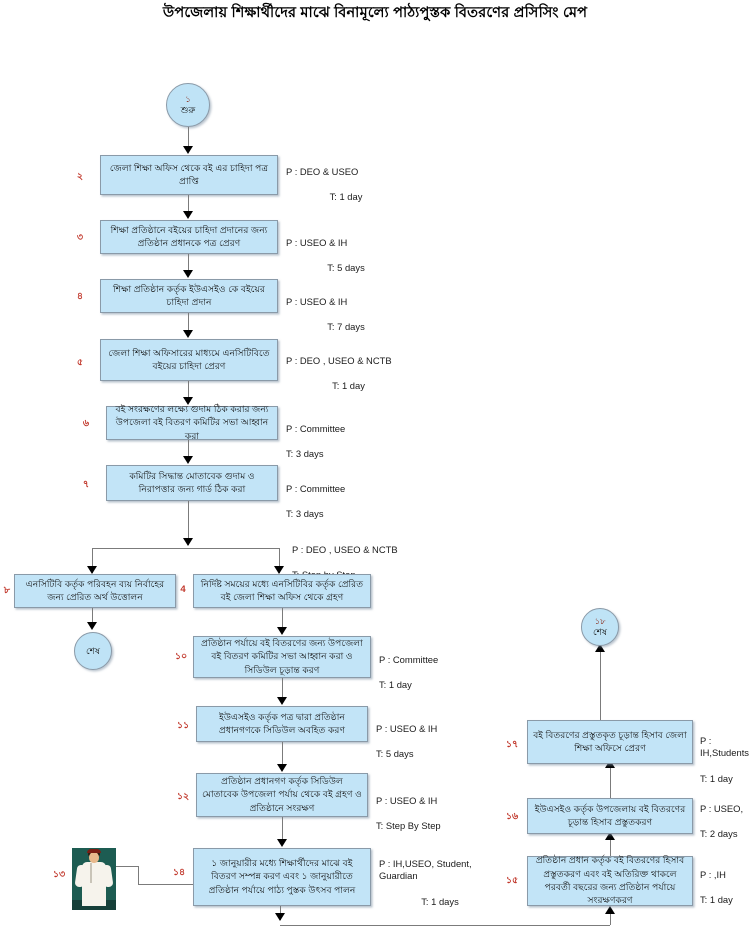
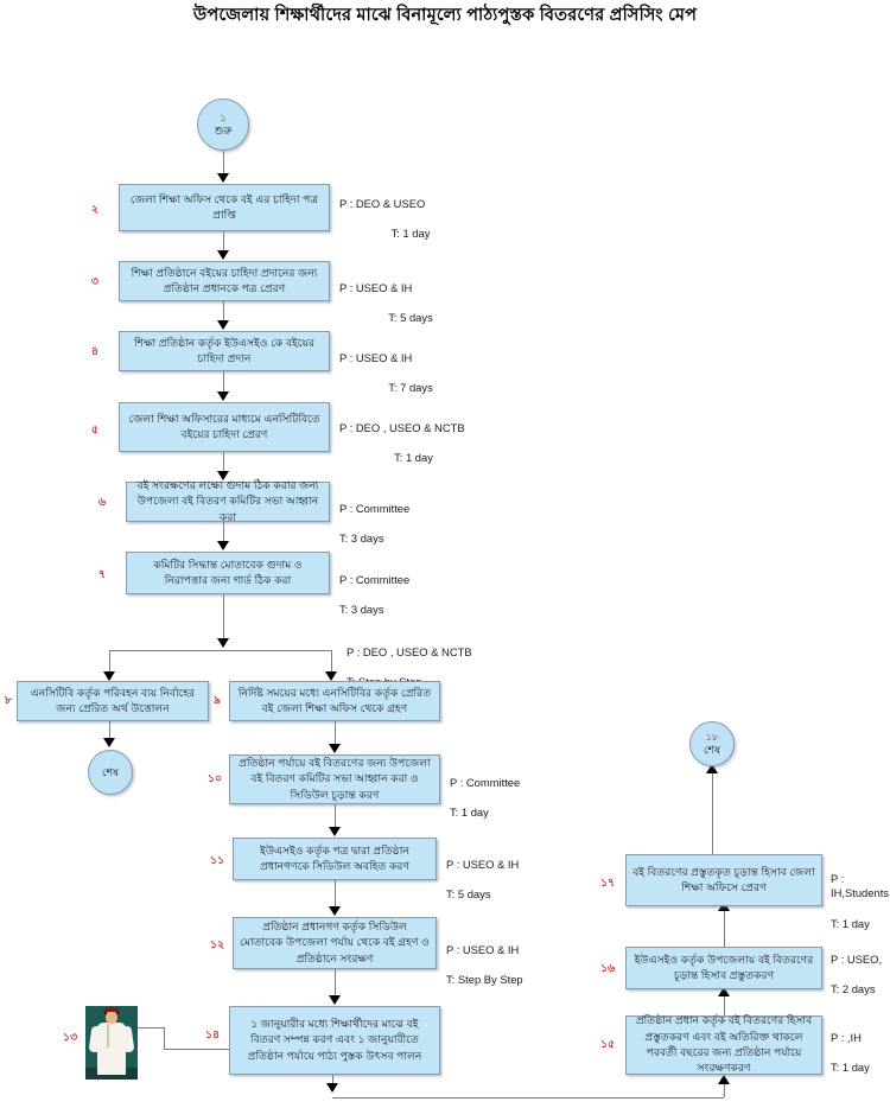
  উপজেলায় শিক্ষার্থীদের মাঝে বিনামূল্যে পাঠ্যপুস্তক বিতরণের প্রসিসিং মেপ
  ১
  শুরু
  জেলা শিক্ষা অফিস থেকে বই এর চাহিদা পত্র প্রাপ্তি
  ২
  P : DEO & USEO
  T: 1 day
  শিক্ষা প্রতিষ্ঠানে বইয়ের চাহিদা প্রদানের জন্য প্রতিষ্ঠান প্রধানকে পত্র প্রেরণ
  ৩
  P : USEO & IH
  T: 5 days
  শিক্ষা প্রতিষ্ঠান কর্তৃক ইউএসইও কে বইয়ের চাহিদা প্রদান
  ৪
  P : USEO & IH
  T: 7 days
  জেলা শিক্ষা অফিসারের মাধ্যমে এনসিটিবিতে বইয়ের চাহিদা প্রেরণ
  ৫
  P : DEO , USEO & NCTB
  T: 1 day
  বই সংরক্ষণের লক্ষ্যে গুদাম ঠিক করার জন্য উপজেলা বই বিতরণ কমিটির সভা আহ্বান করা
  ৬
  P : Committee
  T: 3 days
  কমিটির সিদ্ধান্ত মোতাবেক গুদাম ও নিরাপত্তার জন্য গার্ড ঠিক করা
  ৭
  P : Committee
  T: 3 days
  এনসিটিবি কর্তৃক পরিবহন ব্যয় নির্বাহের জন্য প্রেরিত অর্থ উত্তোলন
  ৮
  শেষ
  P : DEO , USEO & NCTB
  নির্দিষ্ট সময়ের মধ্যে এনসিটিবির কর্তৃক প্রেরিত বই জেলা শিক্ষা অফিস থেকে গ্রহণ
- 4
+ ৯
  প্রতিষ্ঠান পর্যায়ে বই বিতরণের জন্য উপজেলা বই বিতরণ কমিটির সভা আহ্বান করা ও সিডিউল চূড়ান্ত করণ
  ১০
  P : Committee
  T: 1 day
  ইউএসইও কর্তৃক পত্র দ্বারা প্রতিষ্ঠান প্রধানগণকে সিডিউল অবহিত করণ
  ১১
  P : USEO & IH
  T: 5 days
  প্রতিষ্ঠান প্রধানগণ কর্তৃক সিডিউল মোতাবেক উপজেলা পর্যায় থেকে বই গ্রহণ ও প্রতিষ্ঠানে সংরক্ষণ
  ১২
  P : USEO & IH
  T: Step By Step
  ১৩
  ১ জানুয়ারীর মধ্যে শিক্ষার্থীদের মাঝে বই বিতরণ সম্পন্ন করণ এবং ১ জানুয়ারীতে প্রতিষ্ঠান পর্যায়ে পাঠ্য পুস্তক উৎসব পালন
  ১৪
- P : IH,USEO, Student, Guardian
- T: 1 days
  প্রতিষ্ঠান প্রধান কর্তৃক বই বিতরণের হিসাব প্রস্তুতকরণ এবং বই অতিরিক্ত থাকলে পরবর্তী বছরের জন্য প্রতিষ্ঠান পর্যায়ে সংরক্ষণকরণ
  ১৫
  P : ,IH
  T: 1 day
  ইউএসইও কর্তৃক উপজেলায় বই বিতরণের চূড়ান্ত হিসাব প্রস্তুতকরণ
  ১৬
  P : USEO,
  T: 2 days
  বই বিতরণের প্রস্তুতকৃত চূড়ান্ত হিসাব জেলা শিক্ষা অফিসে প্রেরণ
  ১৭
  P : IH,Students
  T: 1 day
  ১৮
  শেষ
